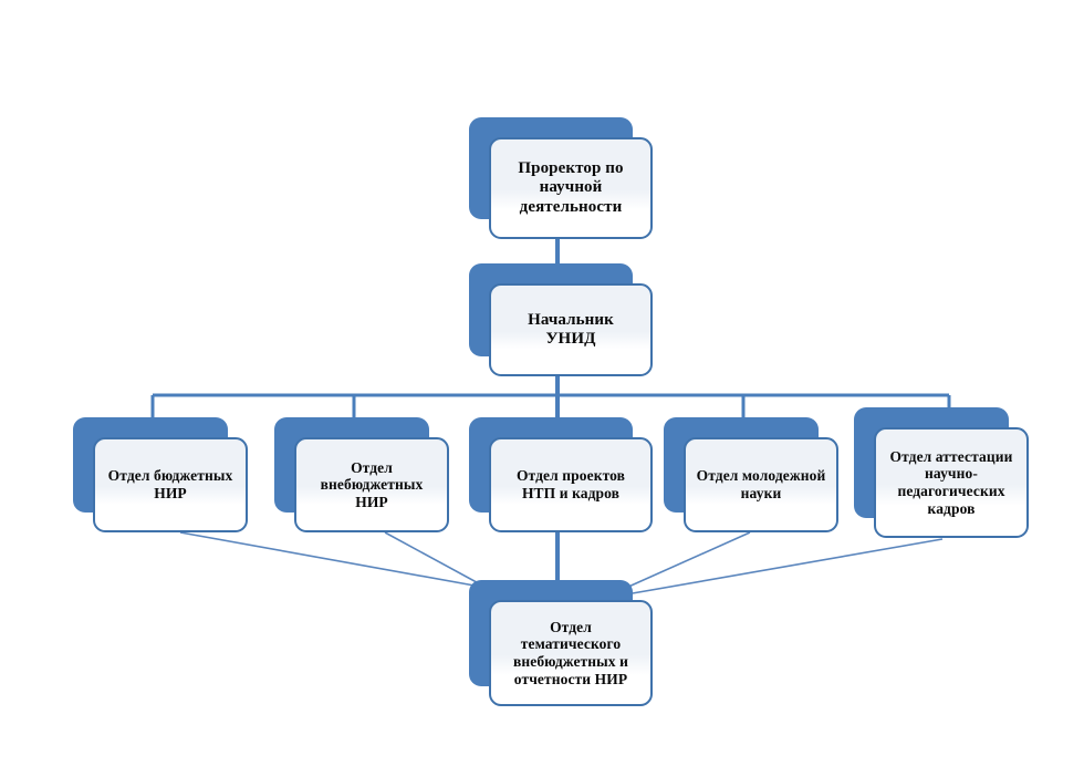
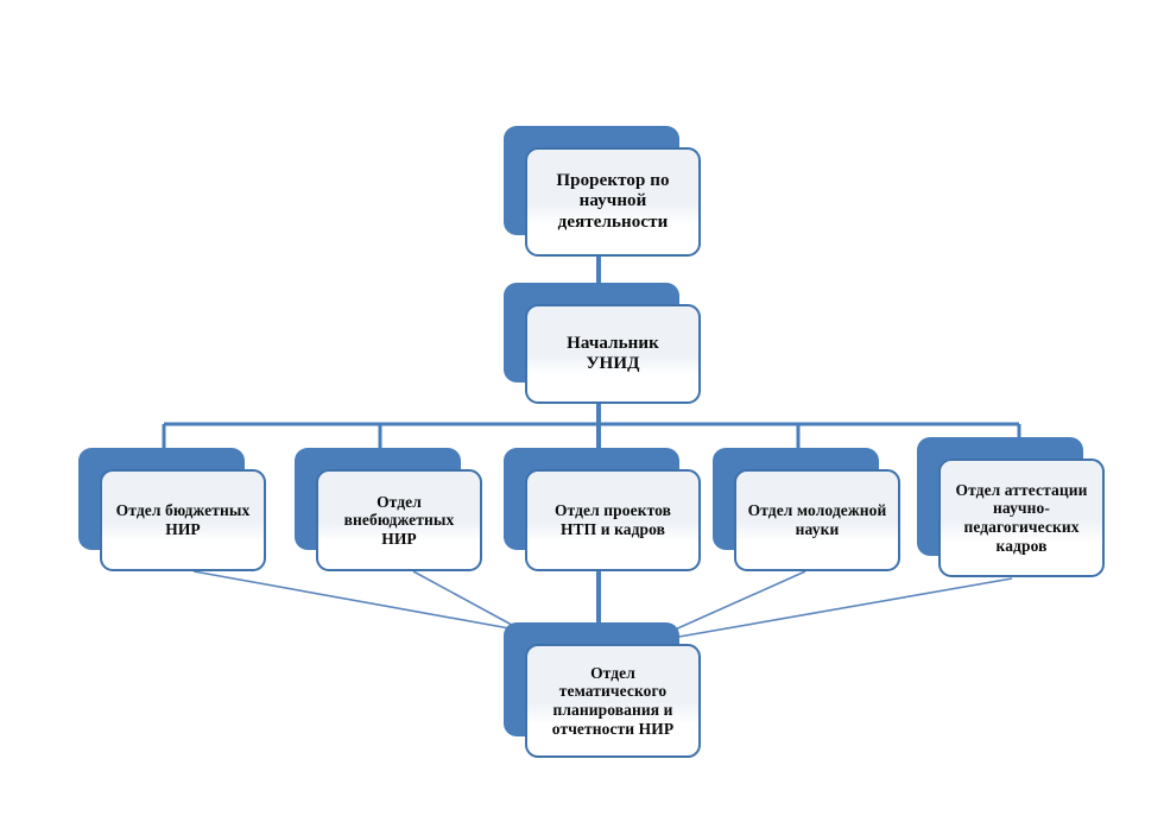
  Проректор по научной деятельности
  Начальник УНИД
  Отдел бюджетных НИР
  Отдел внебюджетных НИР
  Отдел проектов НТП и кадров
  Отдел молодежной науки
  Отдел аттестации научно-педагогических кадров
- Отдел тематического внебюджетных и отчетности НИР
+ Отдел тематического планирования и отчетности НИР
